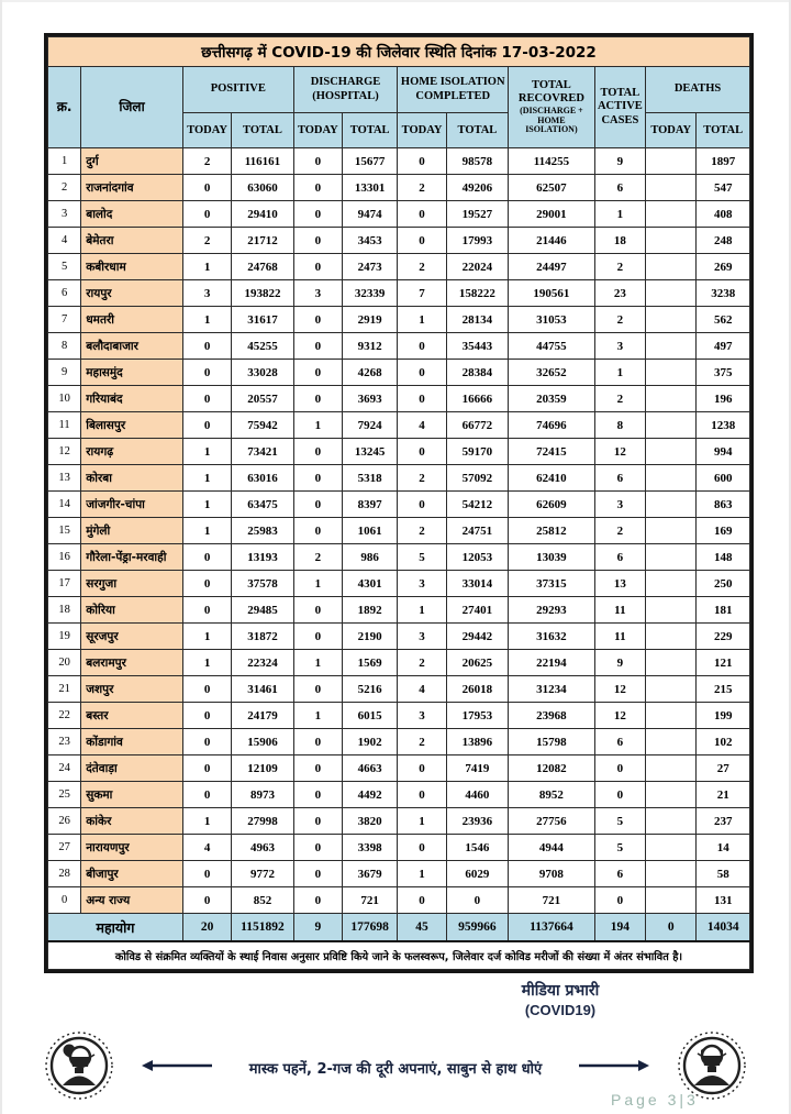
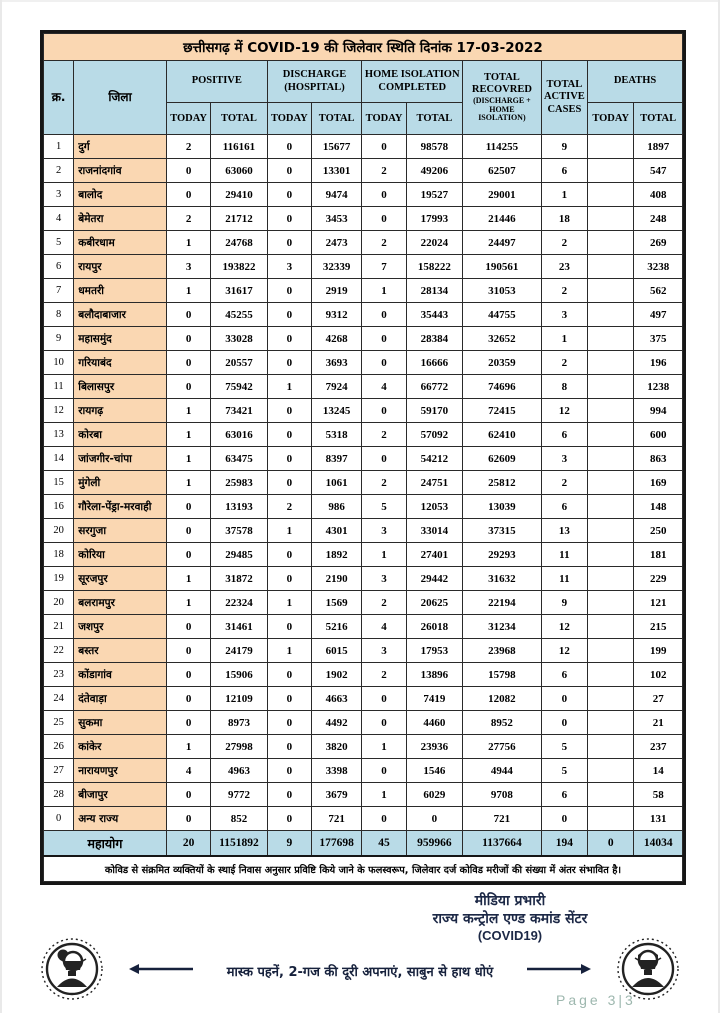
  छत्तीसगढ़ में COVID-19 की जिलेवार स्थिति दिनांक 17-03-2022
  क्र.	जिला	POSITIVE	DISCHARGE (HOSPITAL)	HOME ISOLATION COMPLETED	TOTAL RECOVRED (DISCHARGE + HOME ISOLATION)	TOTAL ACTIVE CASES	DEATHS
  TODAY	TOTAL	TODAY	TOTAL	TODAY	TOTAL	TODAY	TOTAL
  1	दुर्ग	2	116161	0	15677	0	98578	114255	9		1897
  2	राजनांदगांव	0	63060	0	13301	2	49206	62507	6		547
  3	बालोद	0	29410	0	9474	0	19527	29001	1		408
  4	बेमेतरा	2	21712	0	3453	0	17993	21446	18		248
  5	कबीरधाम	1	24768	0	2473	2	22024	24497	2		269
  6	रायपुर	3	193822	3	32339	7	158222	190561	23		3238
  7	धमतरी	1	31617	0	2919	1	28134	31053	2		562
  8	बलौदाबाजार	0	45255	0	9312	0	35443	44755	3		497
  9	महासमुंद	0	33028	0	4268	0	28384	32652	1		375
  10	गरियाबंद	0	20557	0	3693	0	16666	20359	2		196
  11	बिलासपुर	0	75942	1	7924	4	66772	74696	8		1238
  12	रायगढ़	1	73421	0	13245	0	59170	72415	12		994
  13	कोरबा	1	63016	0	5318	2	57092	62410	6		600
  14	जांजगीर-चांपा	1	63475	0	8397	0	54212	62609	3		863
  15	मुंगेली	1	25983	0	1061	2	24751	25812	2		169
  16	गौरेला-पेंड्रा-मरवाही	0	13193	2	986	5	12053	13039	6		148
- 17	सरगुजा	0	37578	1	4301	3	33014	37315	13		250
+ 20	सरगुजा	0	37578	1	4301	3	33014	37315	13		250
  18	कोरिया	0	29485	0	1892	1	27401	29293	11		181
  19	सूरजपुर	1	31872	0	2190	3	29442	31632	11		229
  20	बलरामपुर	1	22324	1	1569	2	20625	22194	9		121
  21	जशपुर	0	31461	0	5216	4	26018	31234	12		215
  22	बस्तर	0	24179	1	6015	3	17953	23968	12		199
  23	कोंडागांव	0	15906	0	1902	2	13896	15798	6		102
  24	दंतेवाड़ा	0	12109	0	4663	0	7419	12082	0		27
  25	सुकमा	0	8973	0	4492	0	4460	8952	0		21
  26	कांकेर	1	27998	0	3820	1	23936	27756	5		237
  27	नारायणपुर	4	4963	0	3398	0	1546	4944	5		14
  28	बीजापुर	0	9772	0	3679	1	6029	9708	6		58
  0	अन्य राज्य	0	852	0	721	0	0	721	0		131
  महायोग	20	1151892	9	177698	45	959966	1137664	194	0	14034
  कोविड से संक्रमित व्यक्तियों के स्थाई निवास अनुसार प्रविष्टि किये जाने के फलस्वरूप, जिलेवार दर्ज कोविड मरीजों की संख्या में अंतर संभावित है।
  मीडिया प्रभारी
+ राज्य कन्ट्रोल एण्ड कमांड सेंटर
  (COVID19)
  मास्क पहनें, 2-गज की दूरी अपनाएं, साबुन से हाथ धोएं
  Page 3|3
